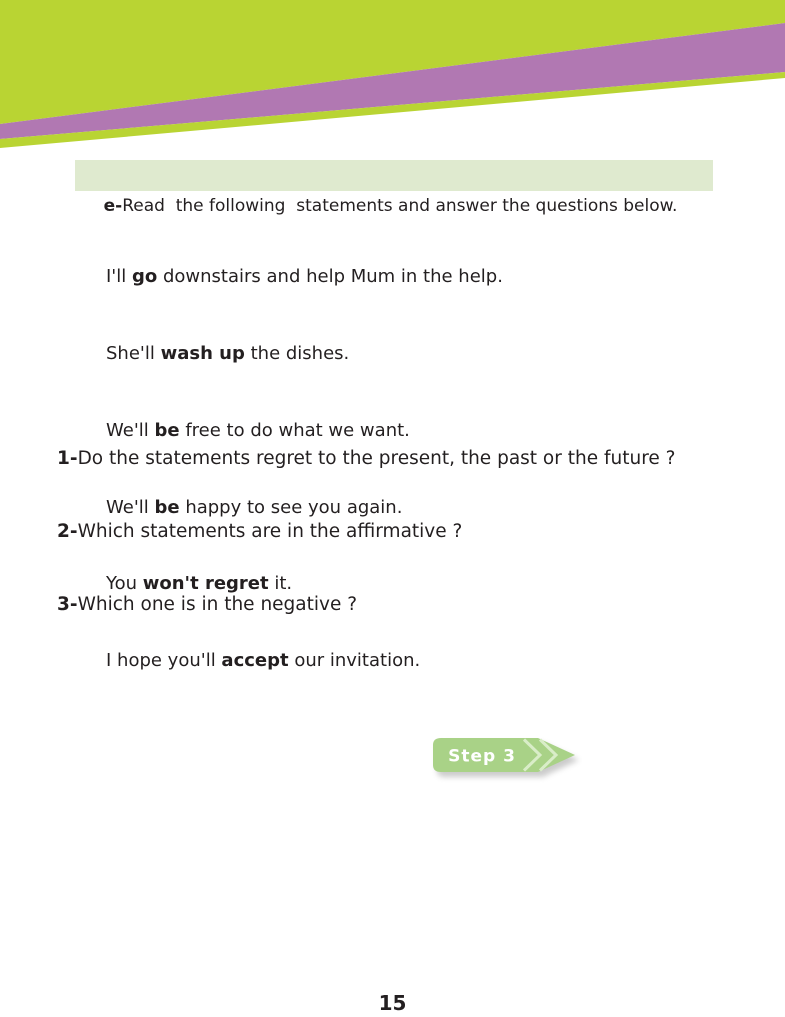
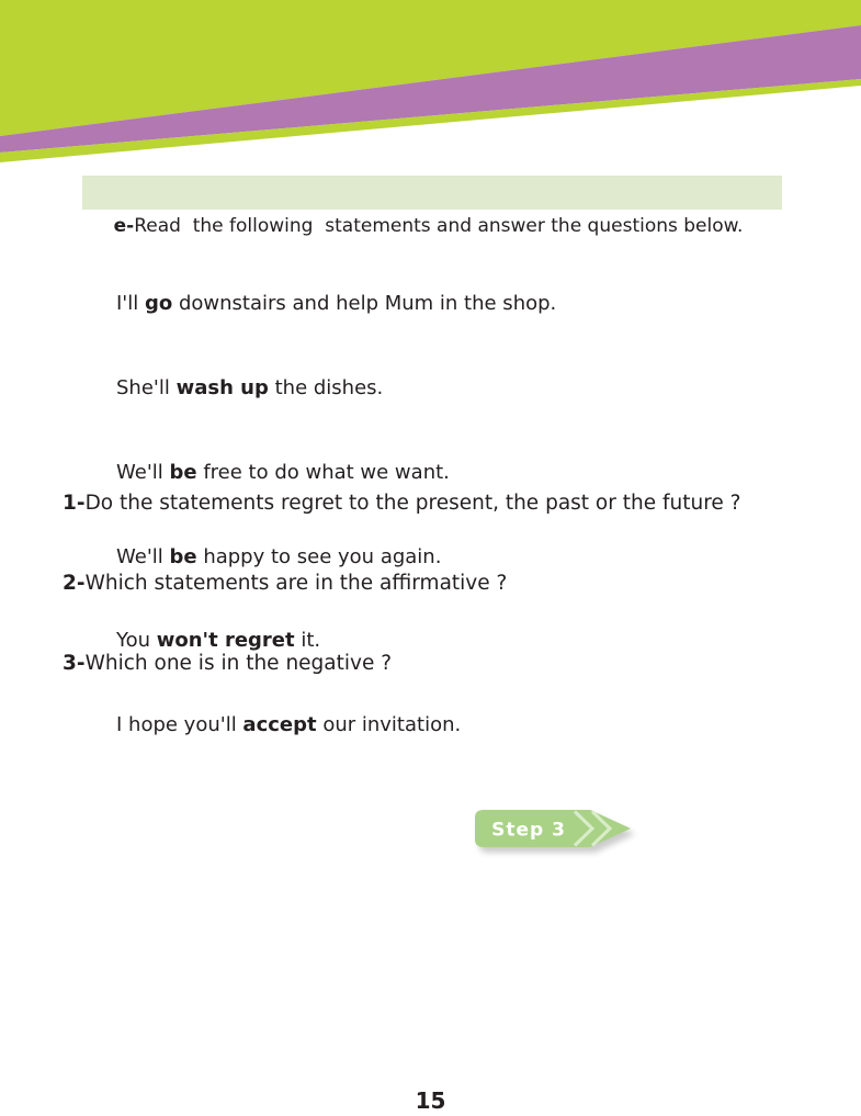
  e-Read the following statements and answer the questions below.
- I'll go downstairs and help Mum in the help.
+ I'll go downstairs and help Mum in the shop.
  She'll wash up the dishes.
  We'll be free to do what we want.
  We'll be happy to see you again.
  You won't regret it.
  I hope you'll accept our invitation.
  1-Do the statements regret to the present, the past or the future ?
  2-Which statements are in the affirmative ?
  3-Which one is in the negative ?
  Step 3
  15
